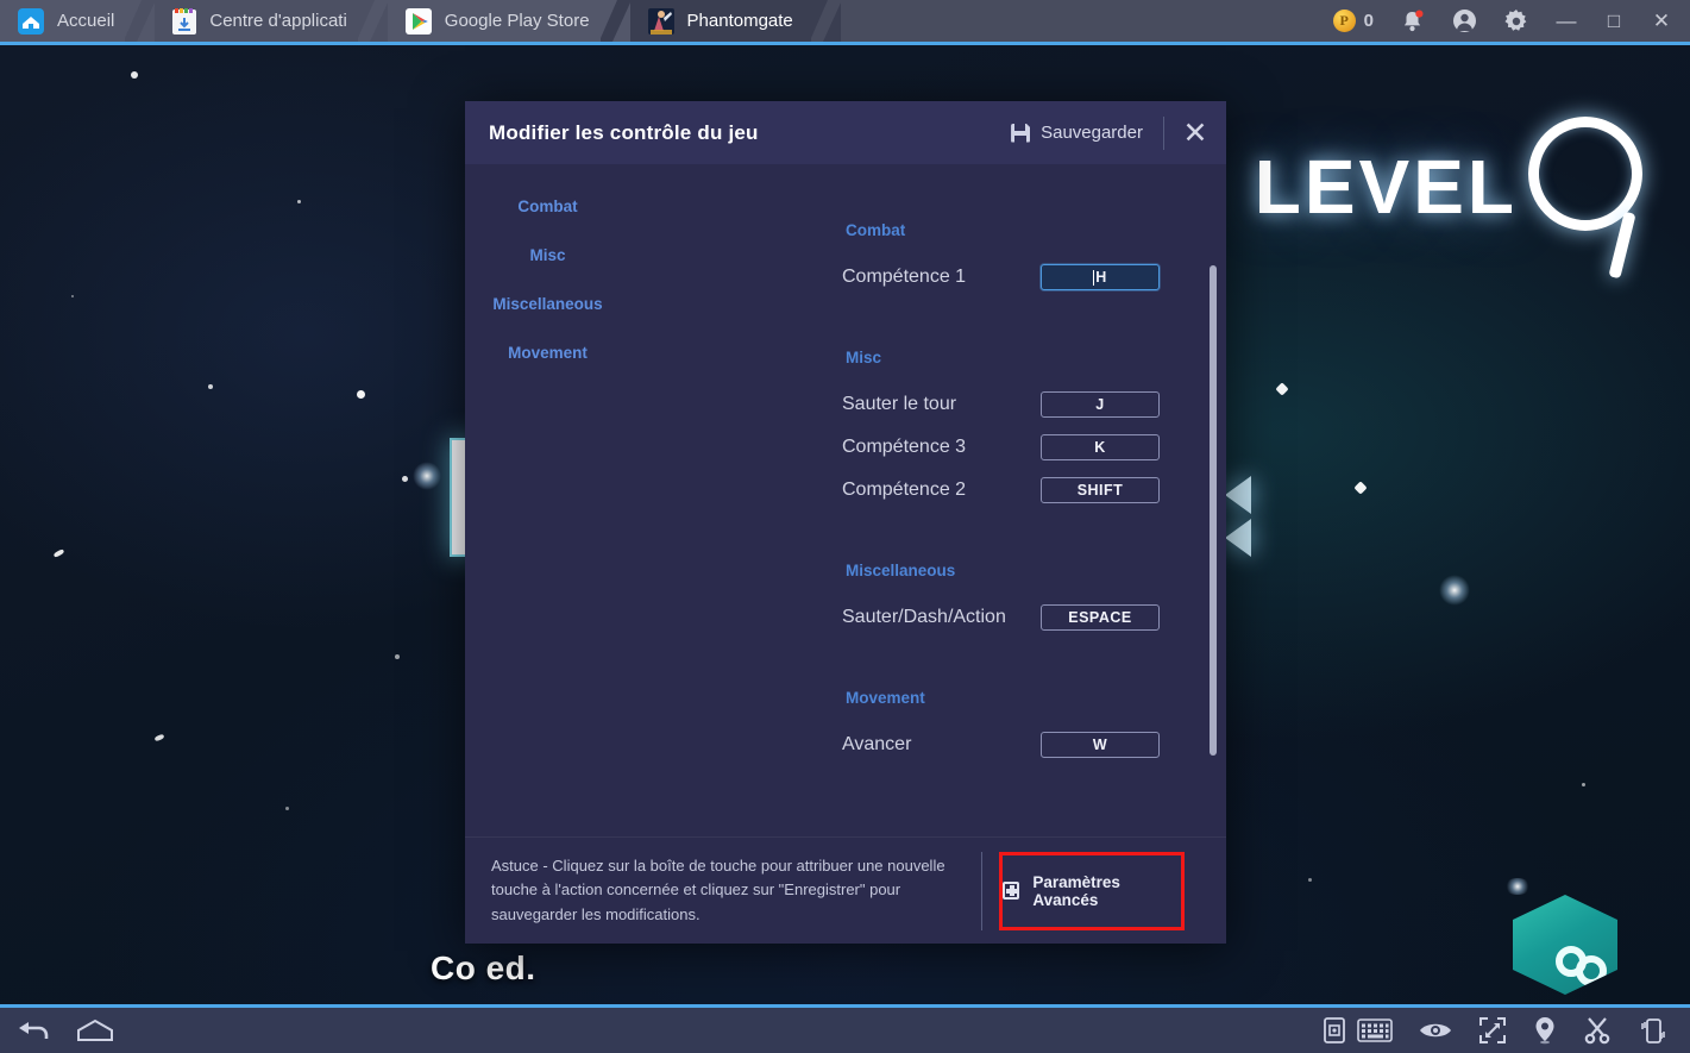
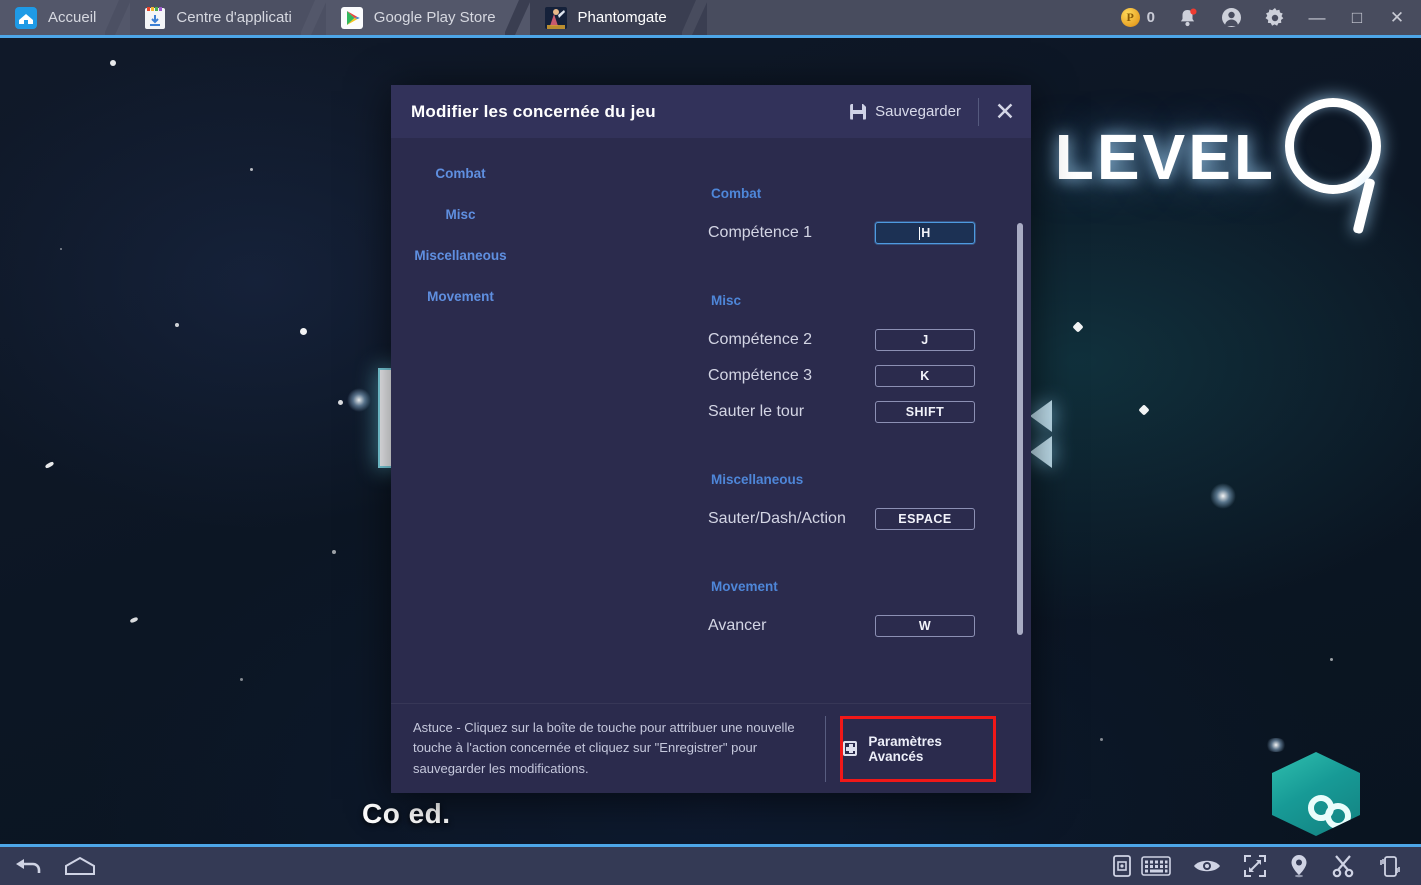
  LEVEL
  Co ed.
  Accueil
  Centre d'applicati
  Google Play Store
  Phantomgate
  P
  0
  —
  □
  ✕
- Modifier les contrôle du jeu
+ Modifier les concernée du jeu
  Sauvegarder
  ✕
  Combat
  Misc
  Miscellaneous
  Movement
  Combat
  Compétence 1
  H
  Misc
- Sauter le tour
+ Compétence 2
  J
  Compétence 3
  K
- Compétence 2
+ Sauter le tour
  SHIFT
  Miscellaneous
  Sauter/Dash/Action
  ESPACE
  Movement
  Avancer
  W
  Astuce - Cliquez sur la boîte de touche pour attribuer une nouvelle touche à l'action concernée et cliquez sur "Enregistrer" pour sauvegarder les modifications.
  Paramètres Avancés
